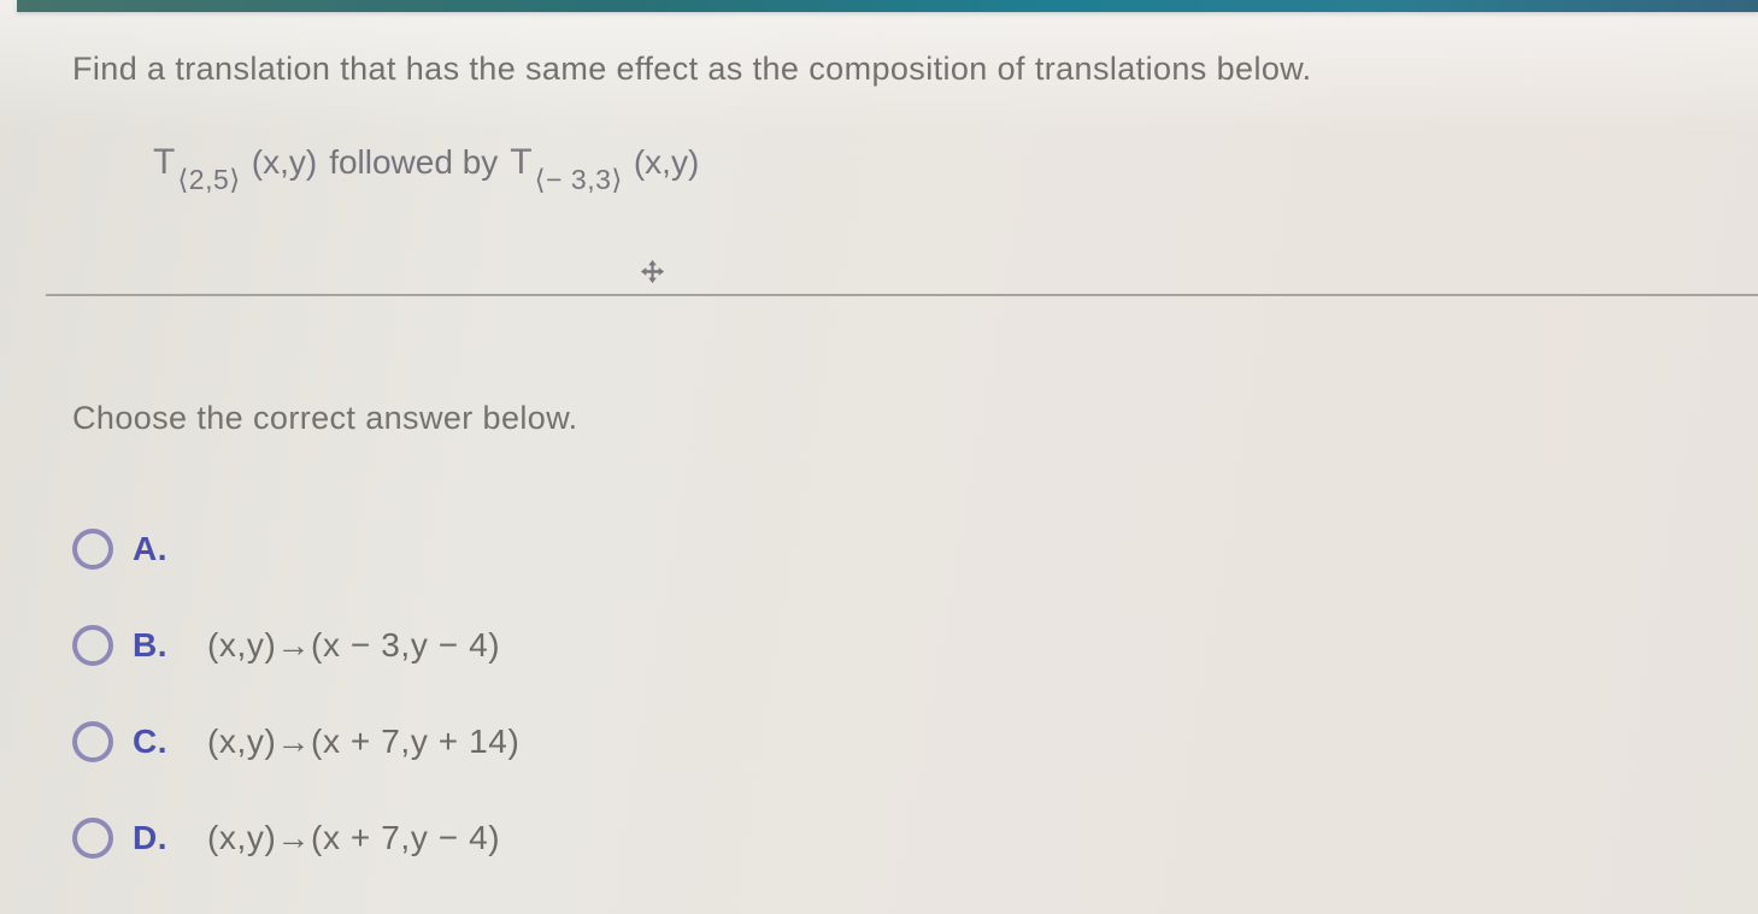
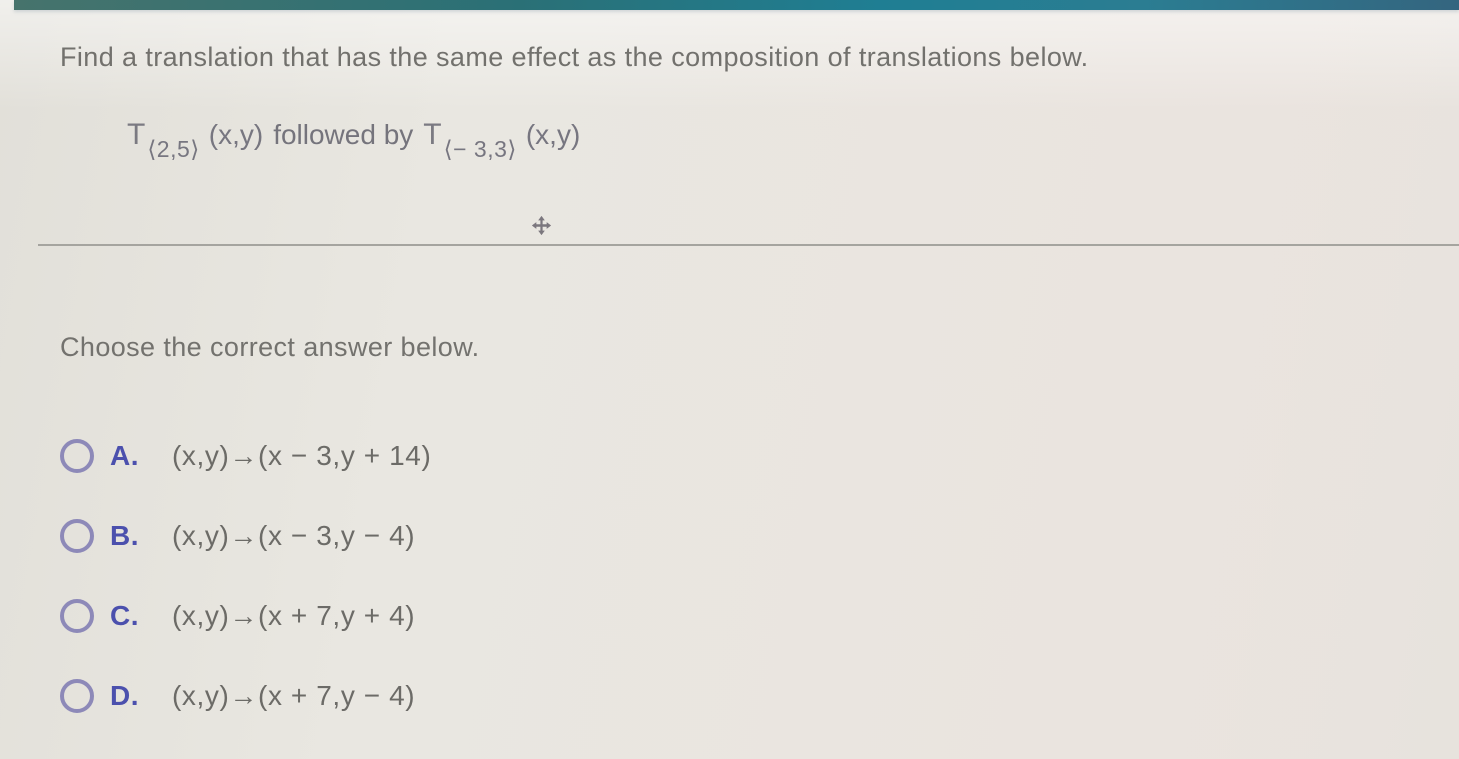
  Find a translation that has the same effect as the composition of translations below.
  T⟨2,5⟩(x,y) followed by T⟨− 3,3⟩(x,y)
  Choose the correct answer below.
  A.
+ (x,y)→(x − 3,y + 14)
  B.
  (x,y)→(x − 3,y − 4)
  C.
- (x,y)→(x + 7,y + 14)
+ (x,y)→(x + 7,y + 4)
  D.
  (x,y)→(x + 7,y − 4)
